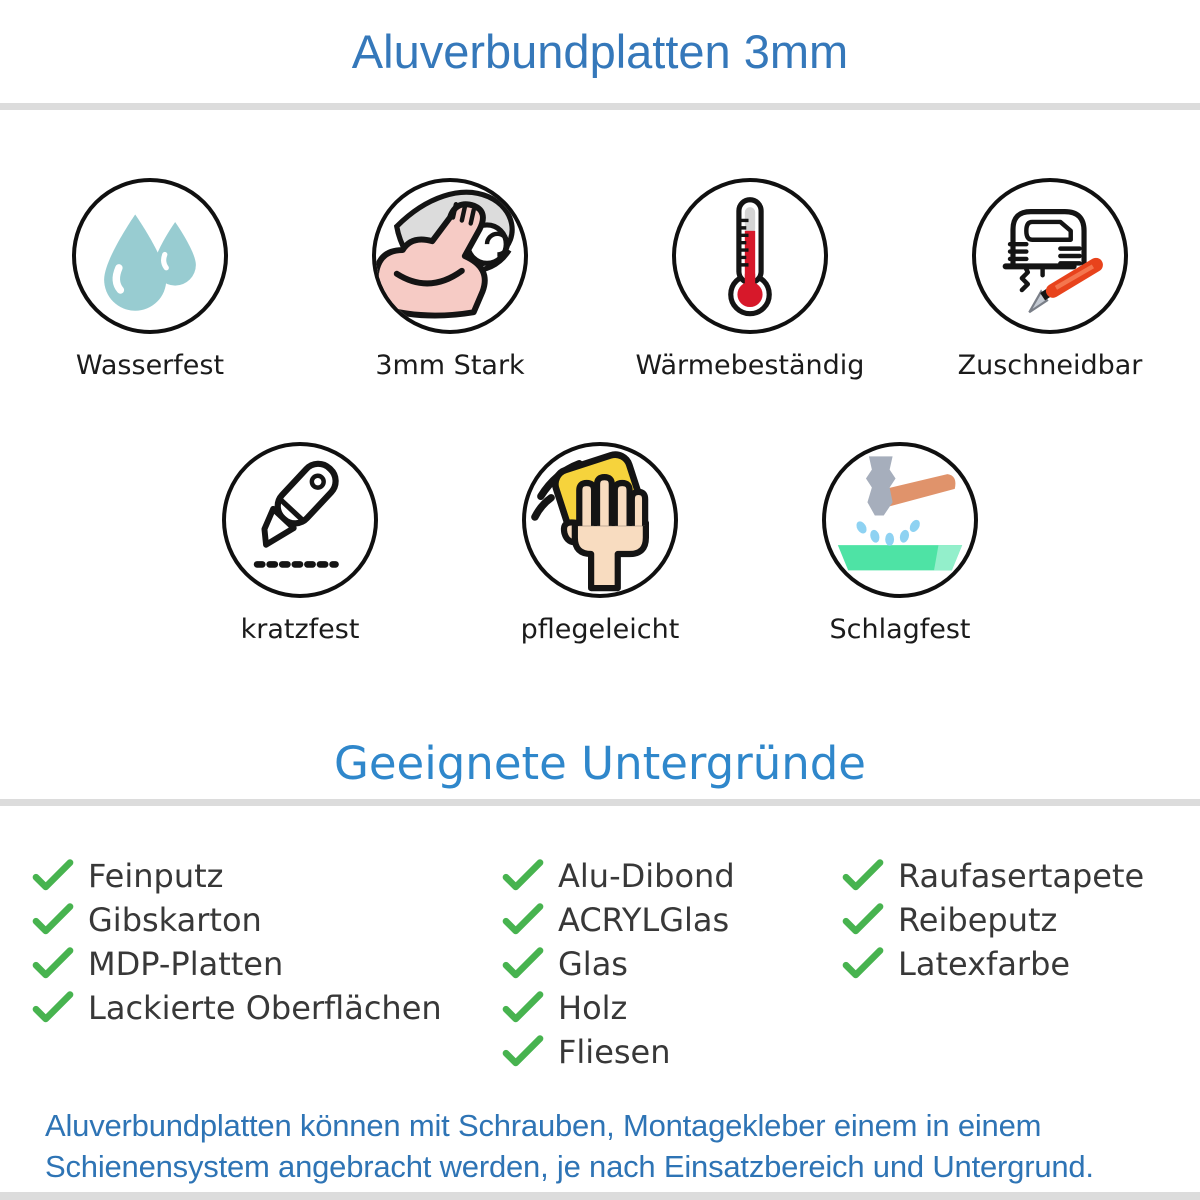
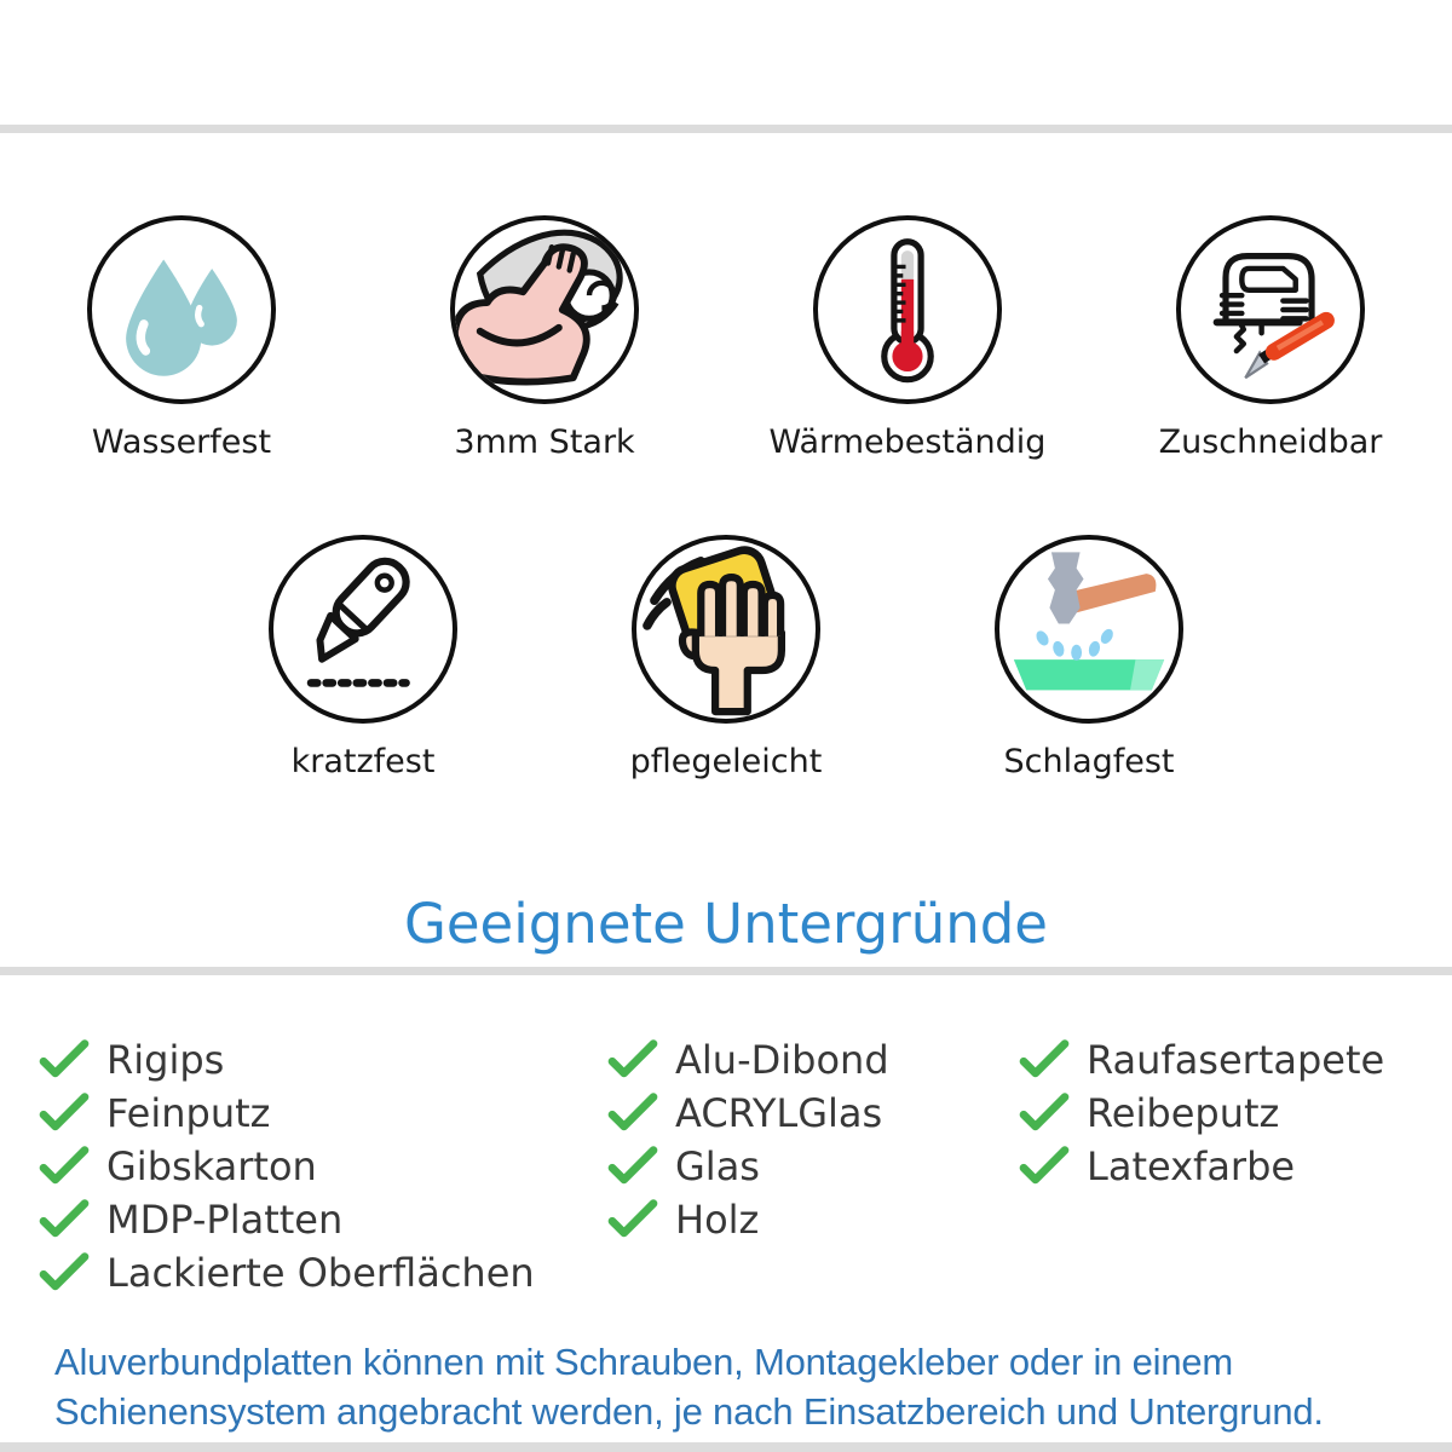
- Aluverbundplatten 3mm
  Wasserfest
  3mm Stark
  Wärmebeständig
  Zuschneidbar
  kratzfest
  pflegeleicht
  Schlagfest
  Geeignete Untergründe
+ Rigips
  Feinputz
  Gibskarton
  MDP-Platten
  Lackierte Oberflächen
  Alu-Dibond
  ACRYLGlas
  Glas
  Holz
- Fliesen
  Raufasertapete
  Reibeputz
  Latexfarbe
- Aluverbundplatten können mit Schrauben, Montagekleber einem in einem
+ Aluverbundplatten können mit Schrauben, Montagekleber oder in einem
  Schienensystem angebracht werden, je nach Einsatzbereich und Untergrund.
